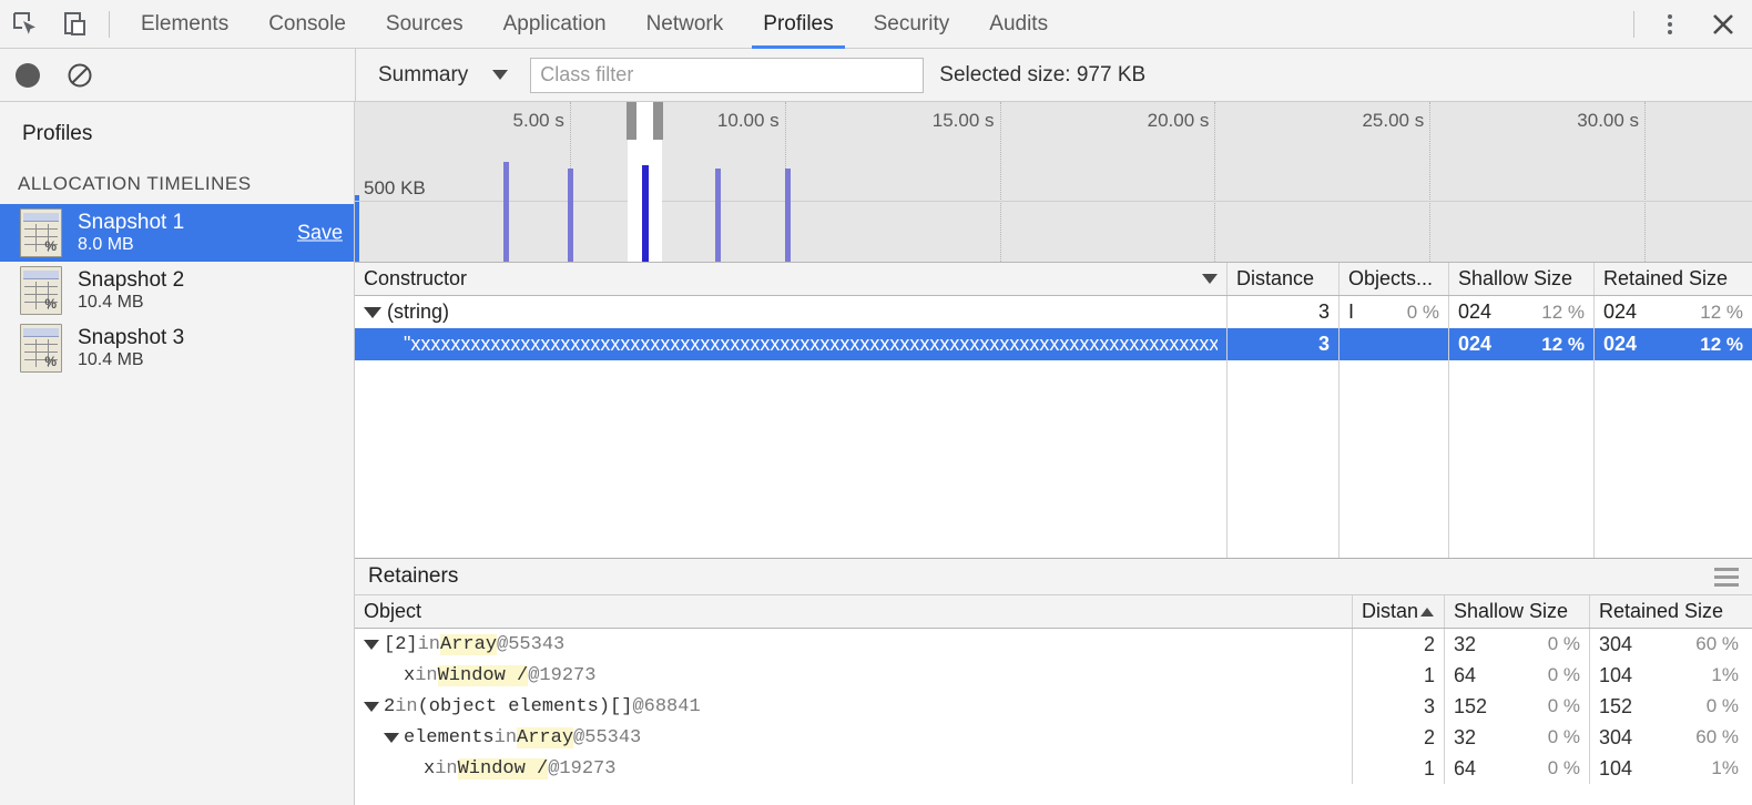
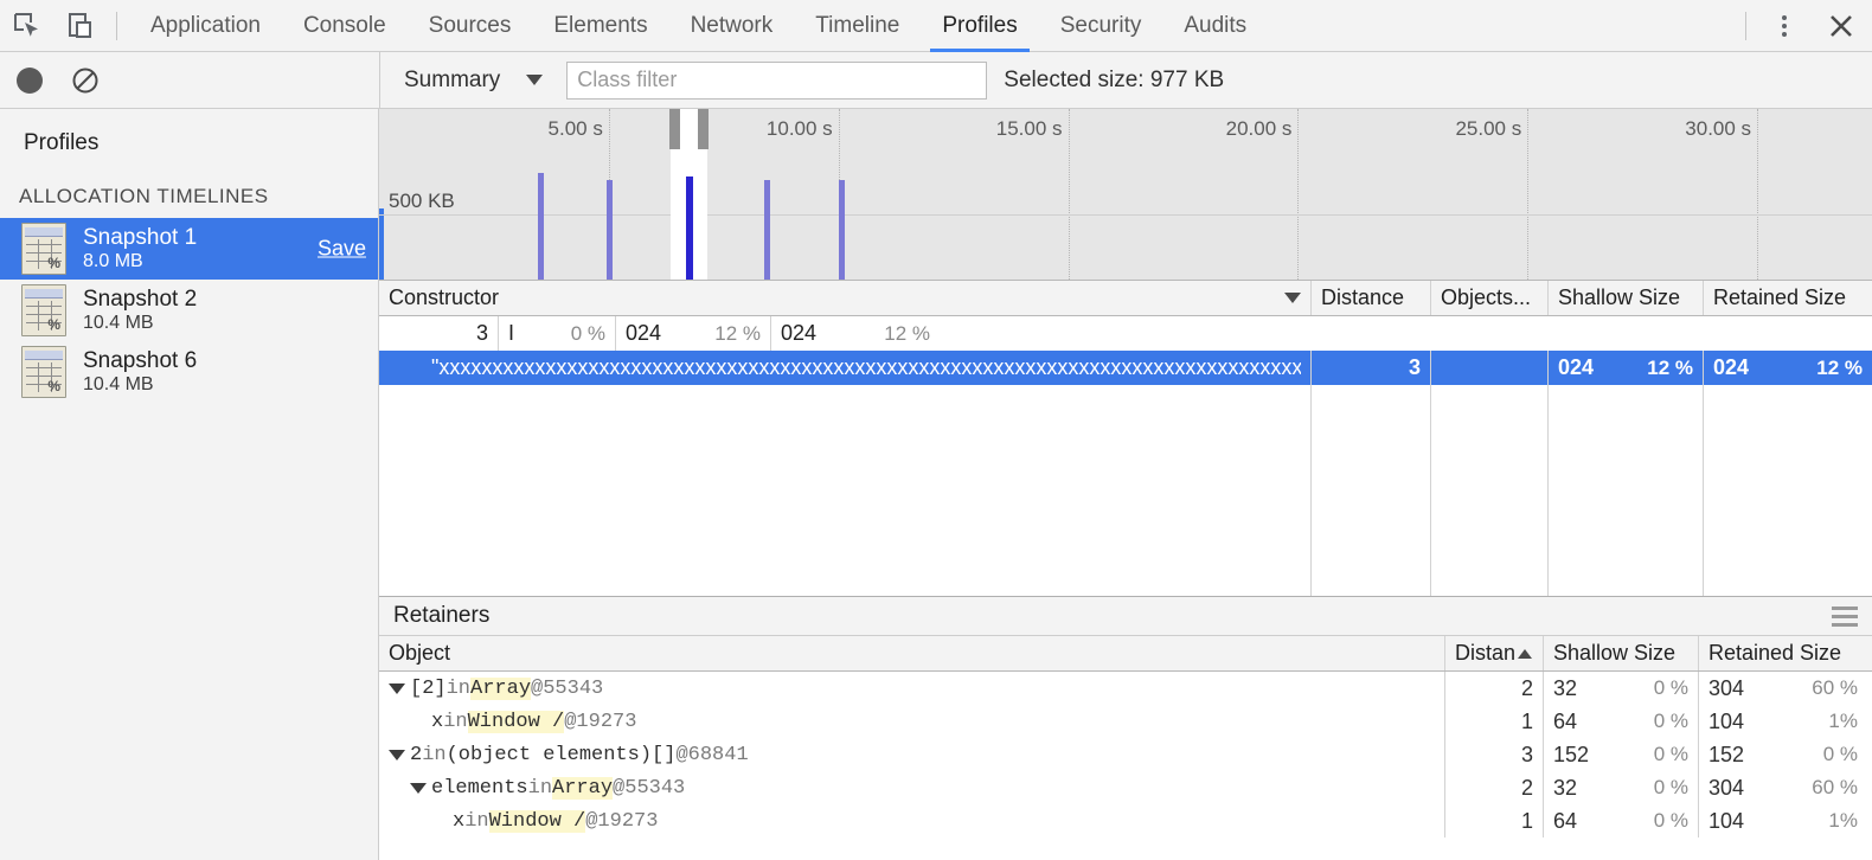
- Elements
+ Application
  Console
  Sources
- Application
+ Elements
  Network
+ Timeline
  Profiles
  Security
  Audits
  Summary
  Class filter
  Selected size: 977 KB
  Profiles
  ALLOCATION TIMELINES
  %
  Snapshot 1
  8.0 MB
  Save
  %
  Snapshot 2
  10.4 MB
  %
- Snapshot 3
+ Snapshot 6
  10.4 MB
  5.00 s
  10.00 s
  15.00 s
  20.00 s
  25.00 s
  30.00 s
  500 KB
  Constructor
  Distance
  Objects...
  Shallow Size
  Retained Size
- (string)
  3
  I
  0 %
  024
  12 %
  024
  12 %
  "xxxxxxxxxxxxxxxxxxxxxxxxxxxxxxxxxxxxxxxxxxxxxxxxxxxxxxxxxxxxxxxxxxxxxxxxxxxxxxxxx
  3
  024
  12 %
  024
  12 %
  Retainers
  Object
  Distan
  Shallow Size
  Retained Size
  [2]
  in
  Array
  @55343
  2
  32
  0 %
  304
  60 %
  x
  in
  Window /
  @19273
  1
  64
  0 %
  104
  1%
  2
  in
  (object elements)[]
  @68841
  3
  152
  0 %
  152
  0 %
  elements
  in
  Array
  @55343
  2
  32
  0 %
  304
  60 %
  x
  in
  Window /
  @19273
  1
  64
  0 %
  104
  1%
